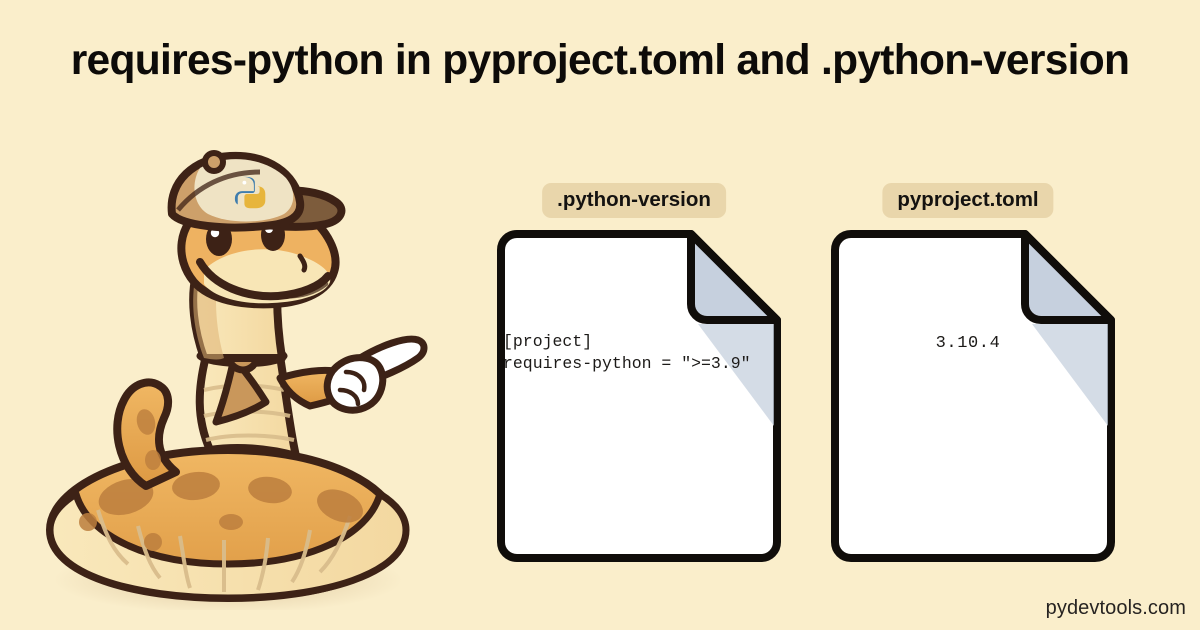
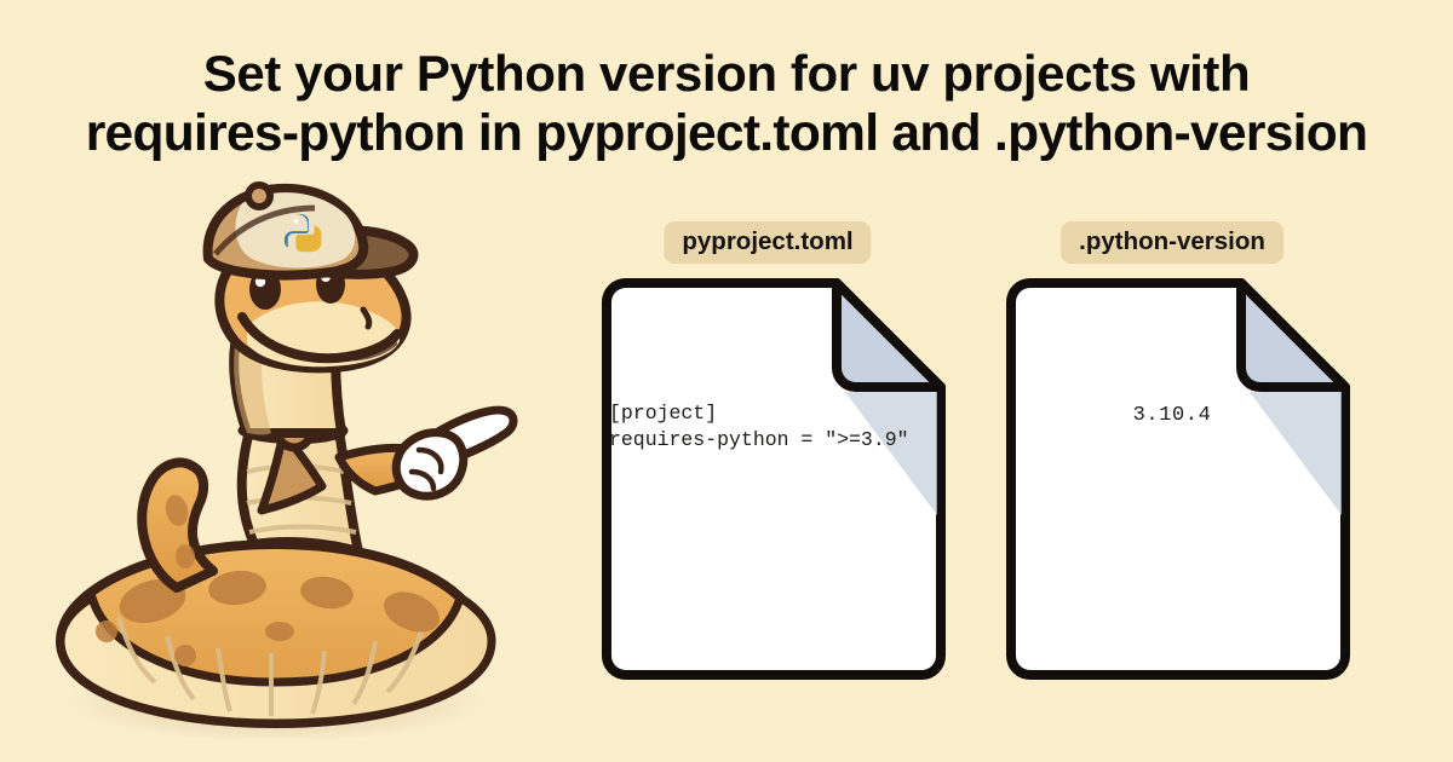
+ Set your Python version for uv projects with
  requires-python in pyproject.toml and .python-version
- .python-version
+ pyproject.toml
  [project]
  requires-python = ">=3.9"
- pyproject.toml
+ .python-version
  3.10.4
- pydevtools.com
